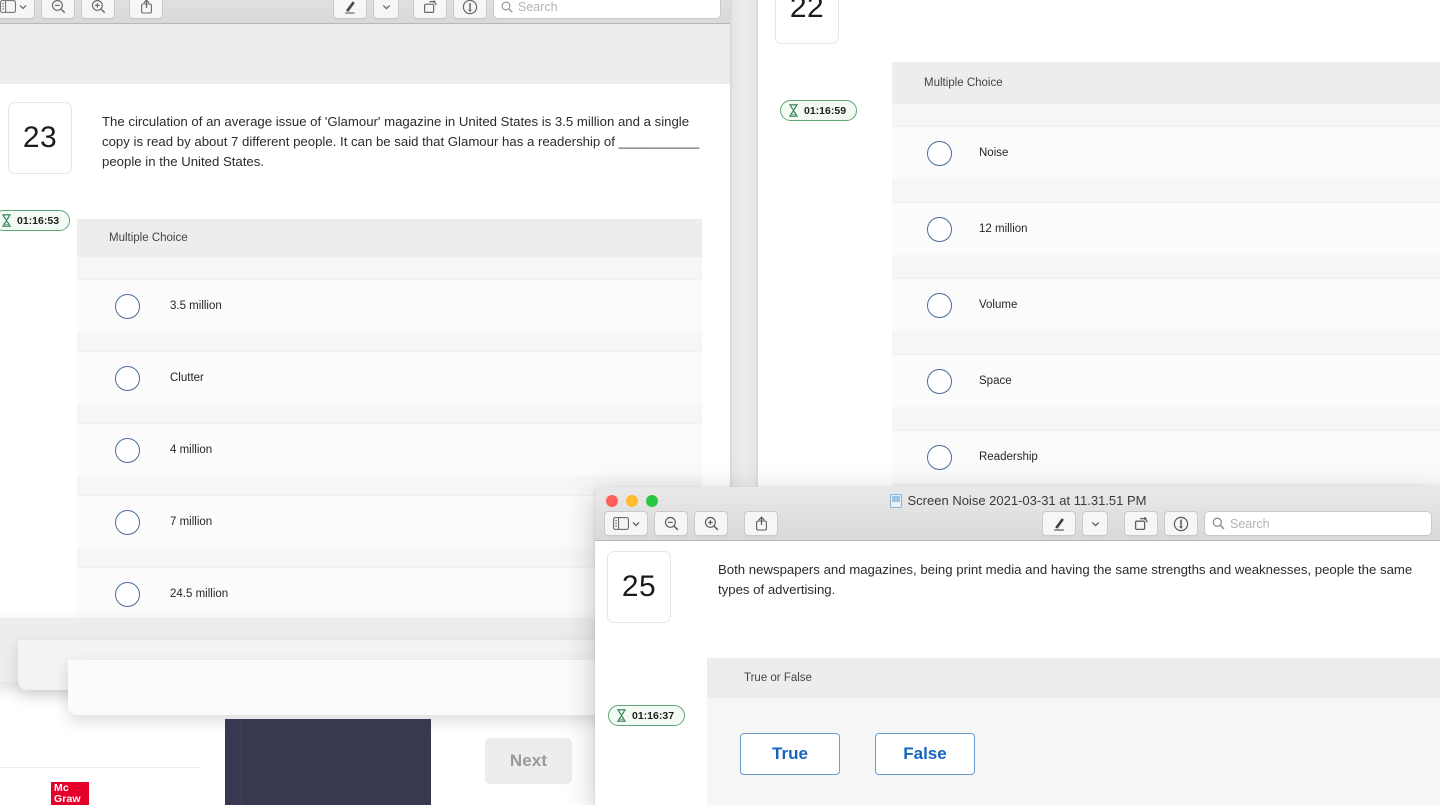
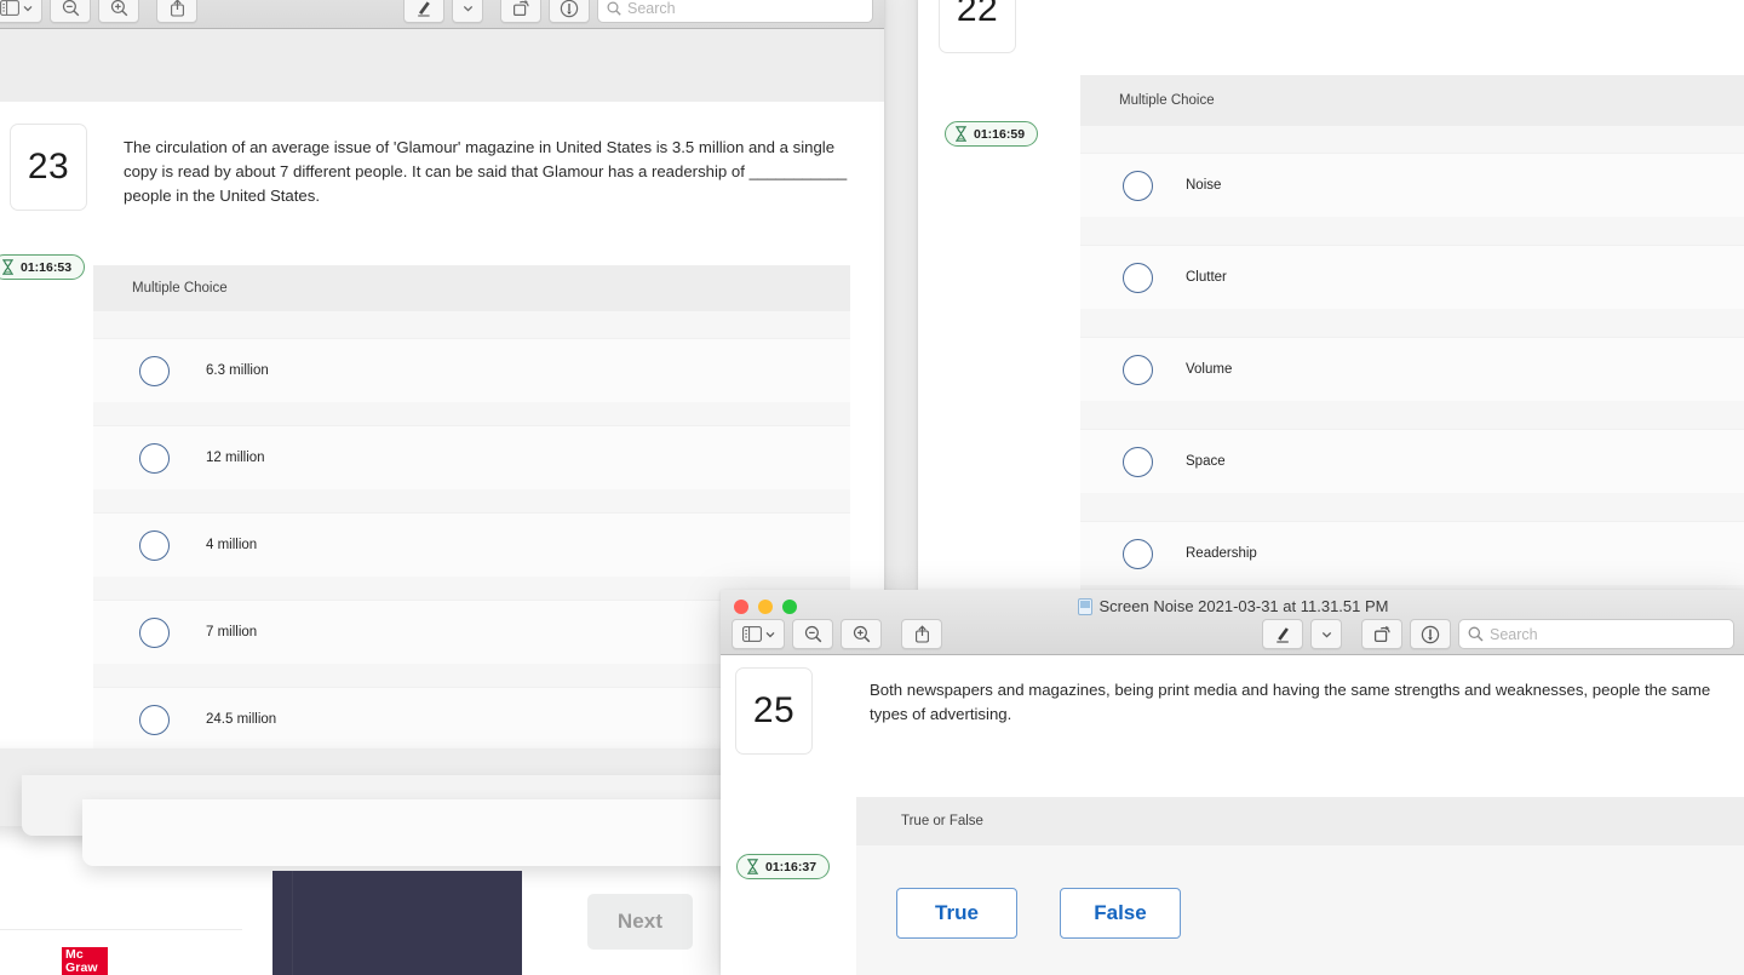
  Search
  23
  The circulation of an average issue of 'Glamour' magazine in United States is 3.5 million and a single copy is read by about 7 different people. It can be said that Glamour has a readership of ___________ people in the United States.
  01:16:53
  Multiple Choice
- 3.5 million
+ 6.3 million
- Clutter
+ 12 million
  4 million
  7 million
  24.5 million
  22
  01:16:59
  Multiple Choice
  Noise
- 12 million
+ Clutter
  Volume
  Space
  Readership
  Next
  Mc
  Graw
  Screen Noise 2021-03-31 at 11.31.51 PM
  Search
  25
  Both newspapers and magazines, being print media and having the same strengths and weaknesses, people the same types of advertising.
  01:16:37
  True or False
  True
  False
